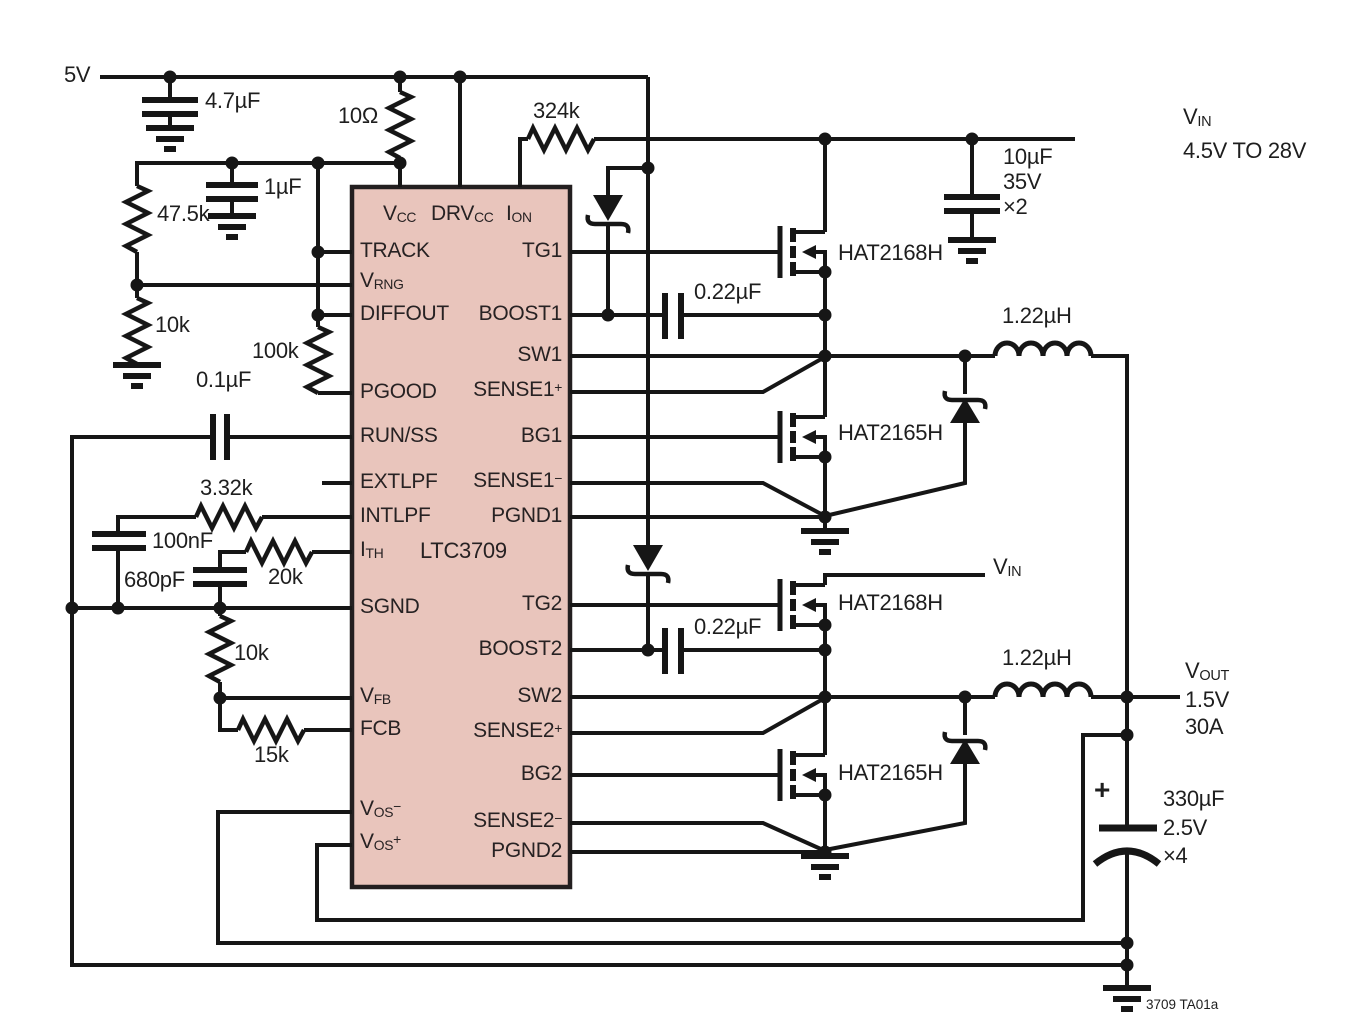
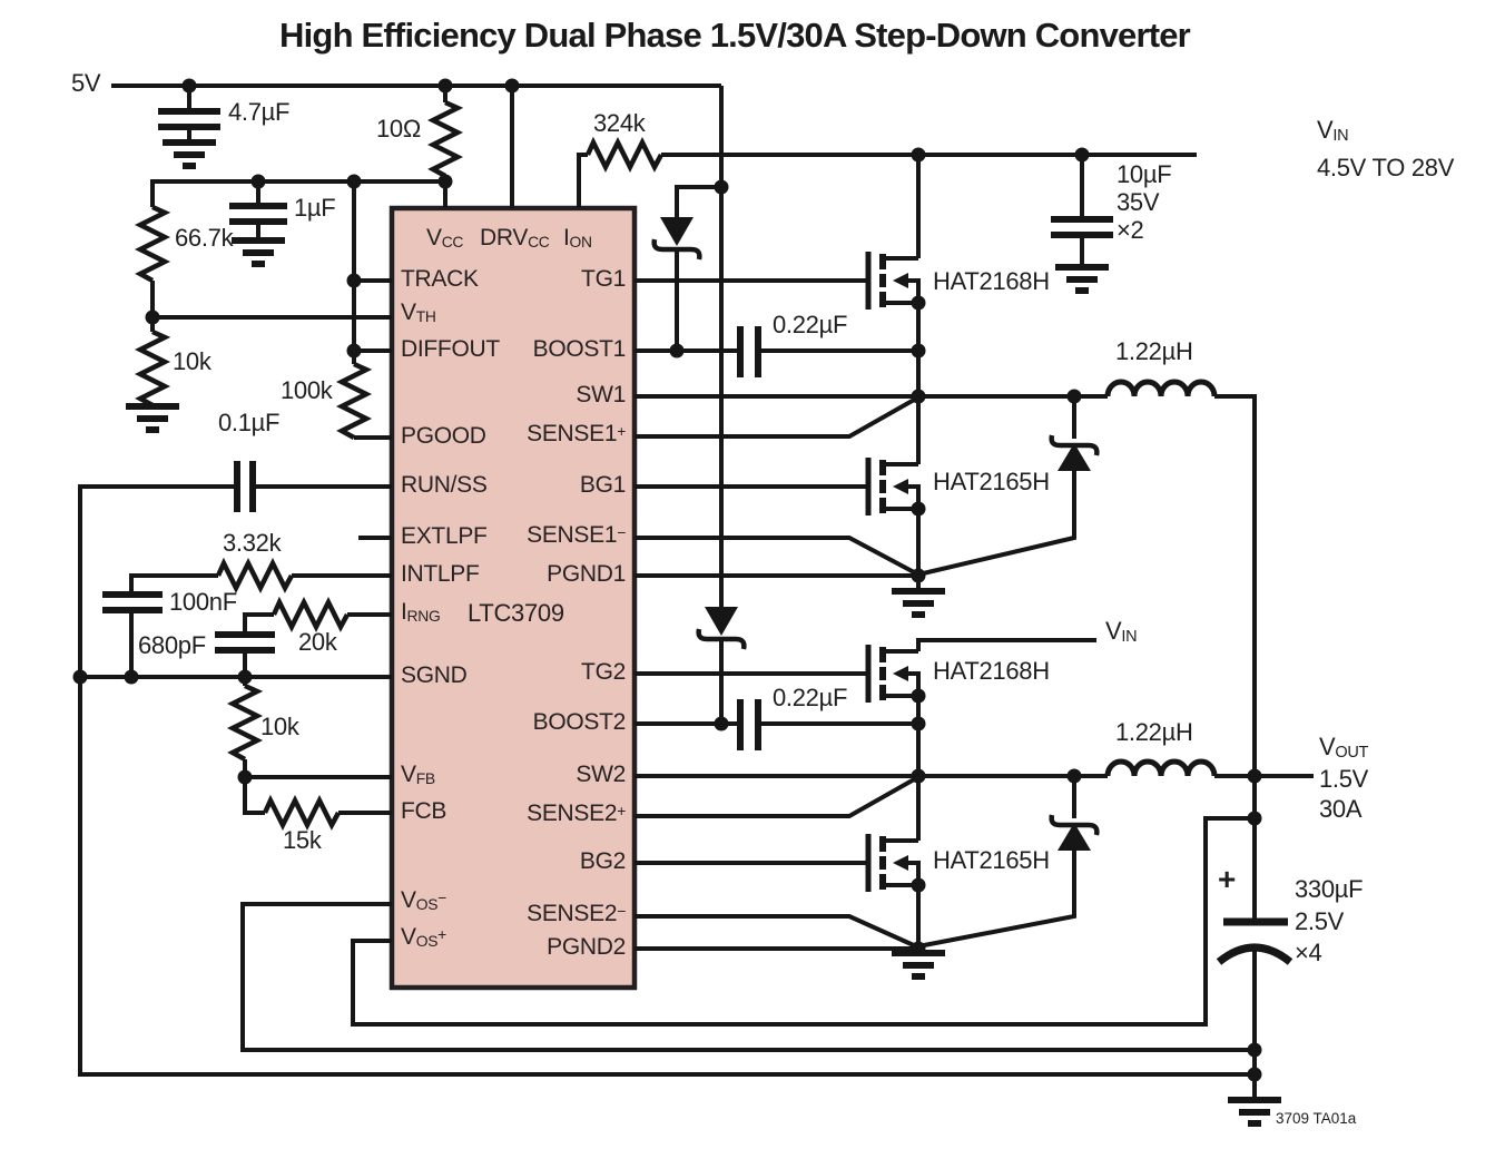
+ High Efficiency Dual Phase 1.5V/30A Step-Down Converter
  5V
  VIN
  4.5V TO 28V
  VIN
  VOUT
  1.5V
  30A
  4.7µF
  10Ω
  1µF
- 47.5k
+ 66.7k
  10k
  100k
  0.1µF
  324k
  3.32k
  100nF
  680pF
  20k
  10k
  15k
  10µF
  35V
  ×2
  0.22µF
  0.22µF
  HAT2168H
  HAT2165H
  HAT2168H
  HAT2165H
  1.22µH
  1.22µH
  330µF
  2.5V
  ×4
  +
  3709 TA01a
  LTC3709
  VCC
  DRVCC
  ION
  TRACK
- VRNG
+ VTH
  DIFFOUT
  PGOOD
  RUN/SS
  EXTLPF
  INTLPF
- ITH
+ IRNG
  SGND
  VFB
  FCB
  VOS−
  VOS+
  TG1
  BOOST1
  SW1
  SENSE1+
  BG1
  SENSE1−
  PGND1
  TG2
  BOOST2
  SW2
  SENSE2+
  BG2
  SENSE2−
  PGND2
